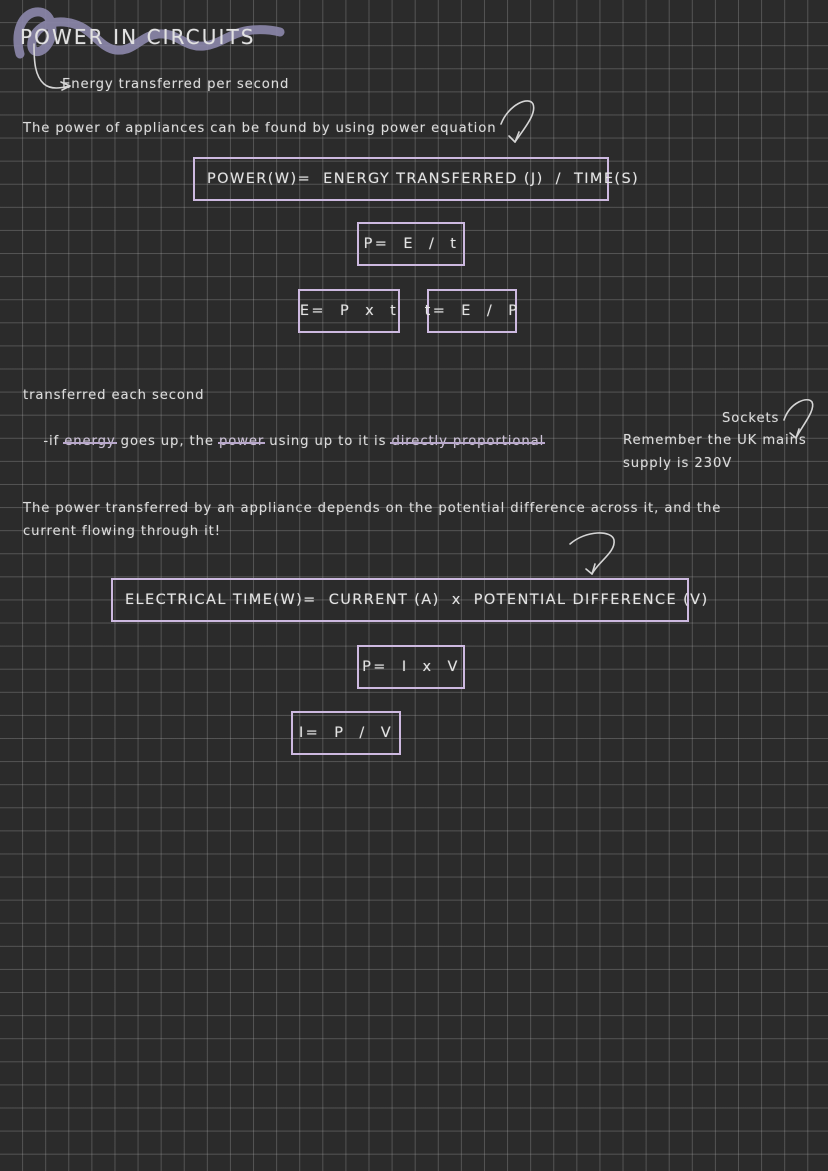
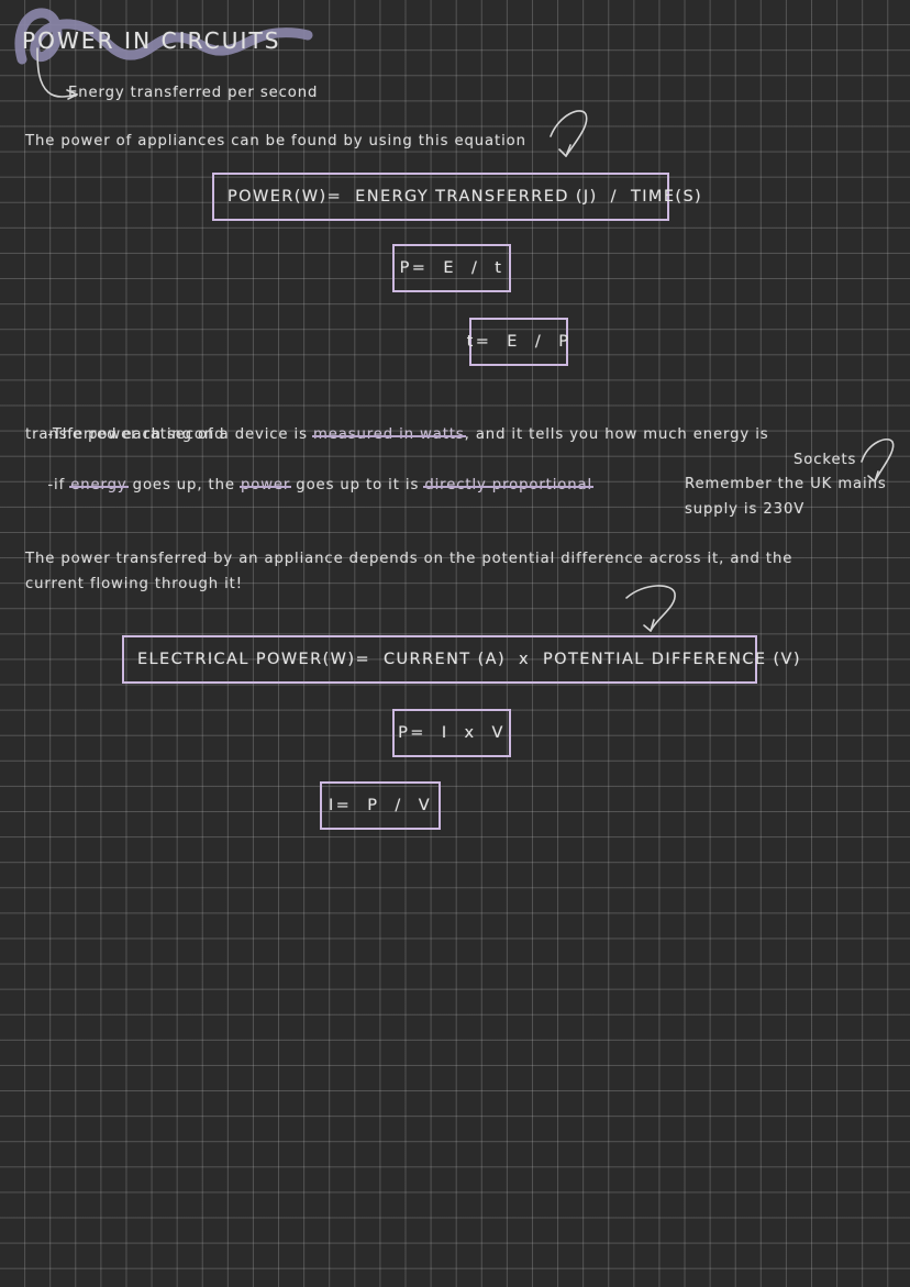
  POWER IN CIRCUITS
  nergy transferred per second
- The power of appliances can be found by using power equation
+ The power of appliances can be found by using this equation
  POWER(W)= ENERGY TRANSFERRED (J) / TIME(S)
  P= E / t
- E= P x t
  t= E / P
+ -The power rating of a device is measured in watts, and it tells you how much energy is
  transferred each second
- -if energy goes up, the power using up to it is directly proportional
+ -if energy goes up, the power goes up to it is directly proportional
  Sockets
  Remember the UK mains
  supply is 230V
  The power transferred by an appliance depends on the potential difference across it, and the
  current flowing through it!
- ELECTRICAL TIME(W)= CURRENT (A) x POTENTIAL DIFFERENCE (V)
+ ELECTRICAL POWER(W)= CURRENT (A) x POTENTIAL DIFFERENCE (V)
  P= I x V
  I= P / V
